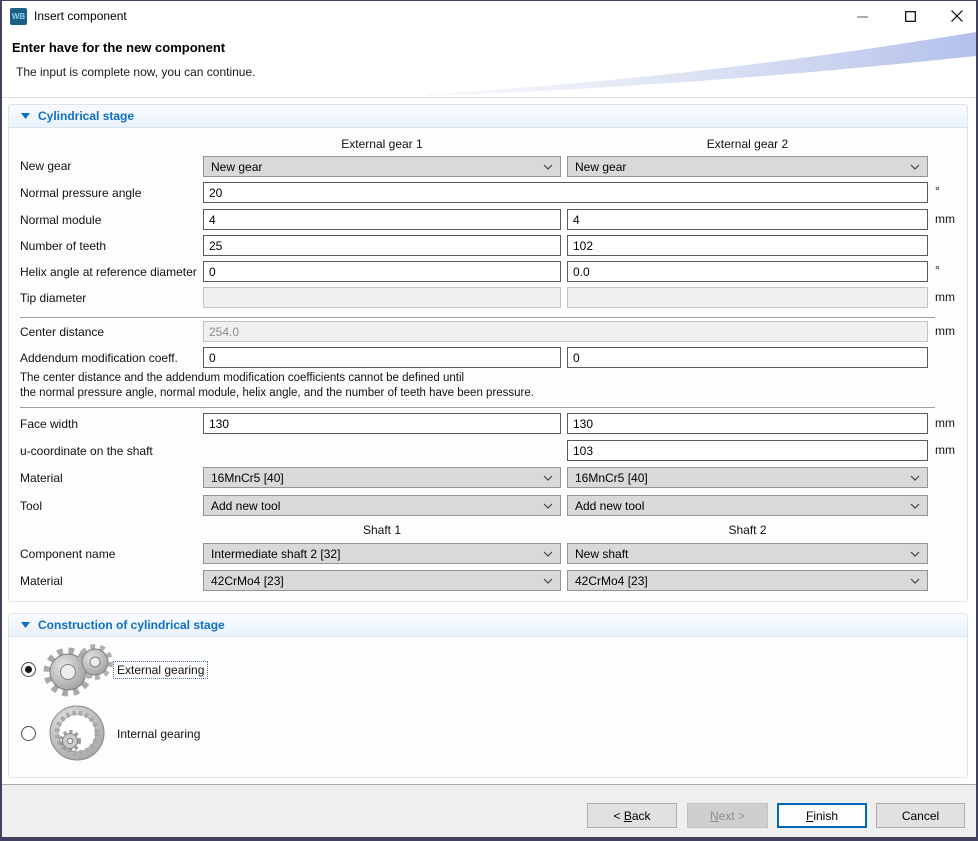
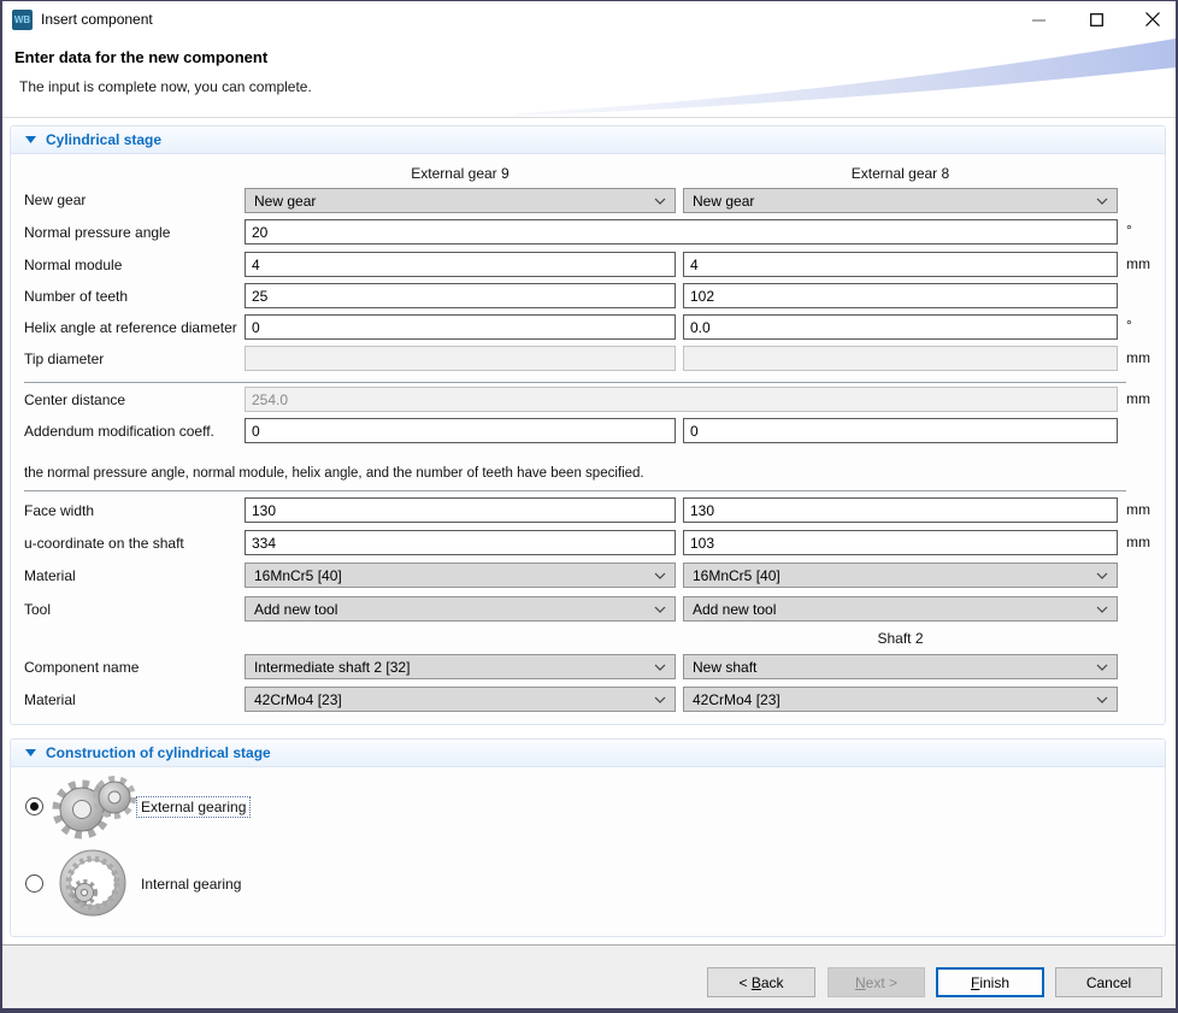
  WB
  Insert component
- Enter have for the new component
+ Enter data for the new component
- The input is complete now, you can continue.
+ The input is complete now, you can complete.
  Cylindrical stage
- External gear 1
+ External gear 9
- External gear 2
+ External gear 8
  New gear
  New gear
  New gear
  Normal pressure angle
  20
  °
  Normal module
  4
  4
  mm
  Number of teeth
  25
  102
  Helix angle at reference diameter
  0
  0.0
  °
  Tip diameter
  mm
  Center distance
  254.0
  mm
  Addendum modification coeff.
  0
  0
- The center distance and the addendum modification coefficients cannot be defined until
- the normal pressure angle, normal module, helix angle, and the number of teeth have been pressure.
+ the normal pressure angle, normal module, helix angle, and the number of teeth have been specified.
  Face width
  130
  130
  mm
  u-coordinate on the shaft
+ 334
  103
  mm
  Material
  16MnCr5 [40]
  16MnCr5 [40]
  Tool
  Add new tool
  Add new tool
- Shaft 1
  Shaft 2
  Component name
  Intermediate shaft 2 [32]
  New shaft
  Material
  42CrMo4 [23]
  42CrMo4 [23]
  Construction of cylindrical stage
  External gearing
  Internal gearing
  < Back
  Next >
  Finish
  Cancel
